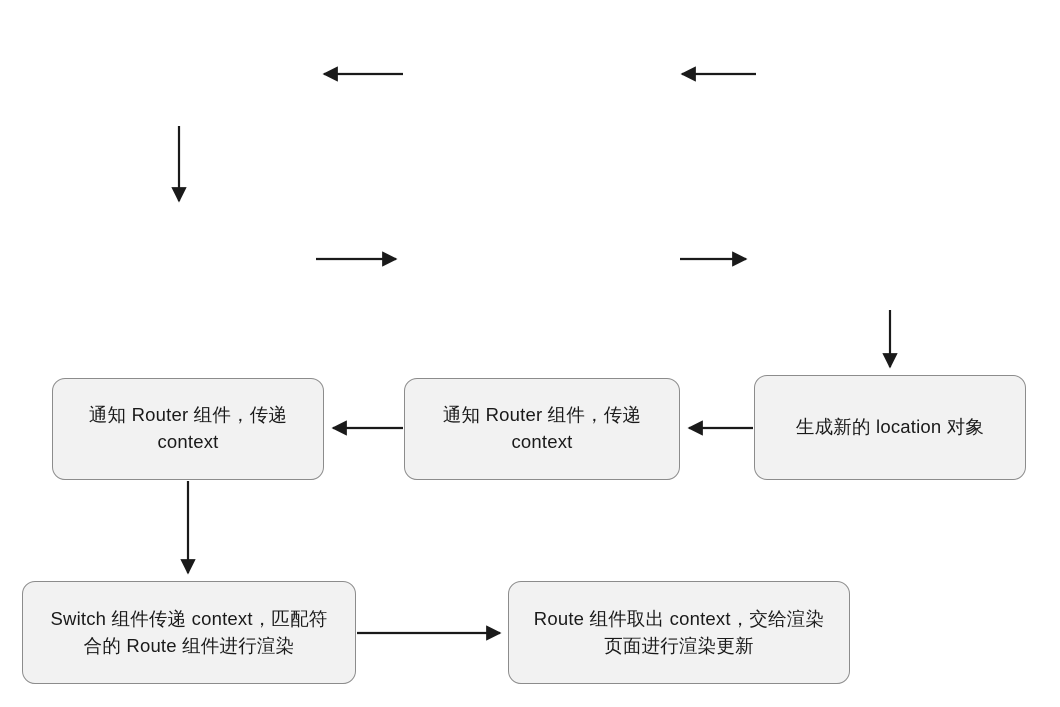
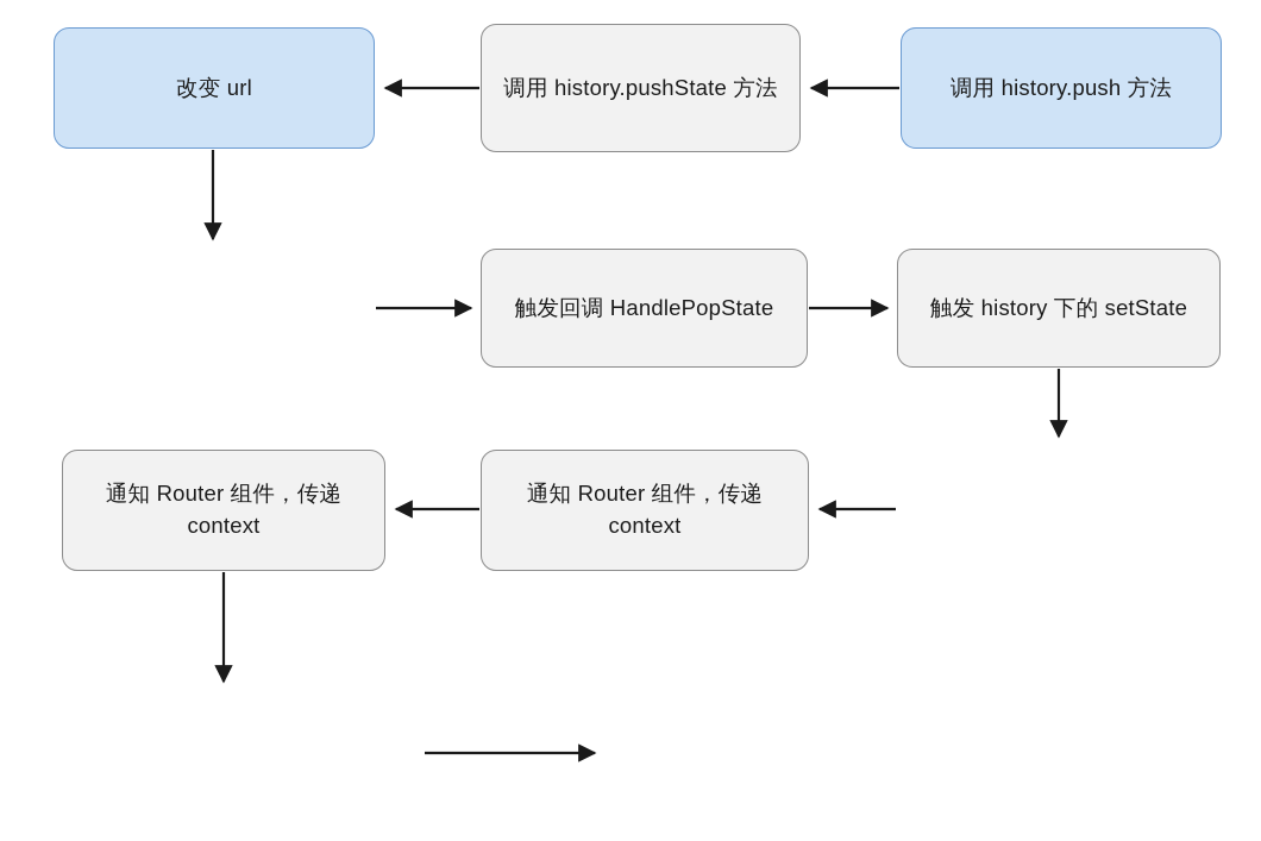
+ 改变 url
+ 调用 history.pushState 方法
+ 调用 history.push 方法
+ 触发回调 HandlePopState
+ 触发 history 下的 setState
  通知 Router 组件，传递
  context
  通知 Router 组件，传递
  context
- 生成新的 location 对象
- Switch 组件传递 context，匹配符
- 合的 Route 组件进行渲染
- Route 组件取出 context，交给渲染
- 页面进行渲染更新
